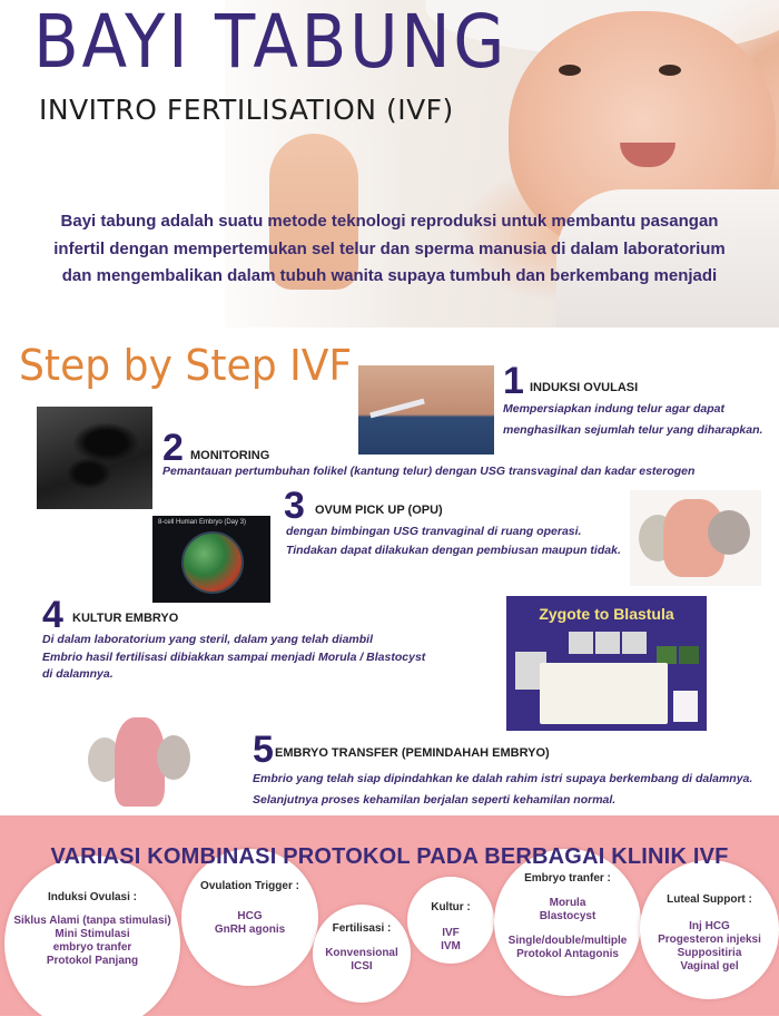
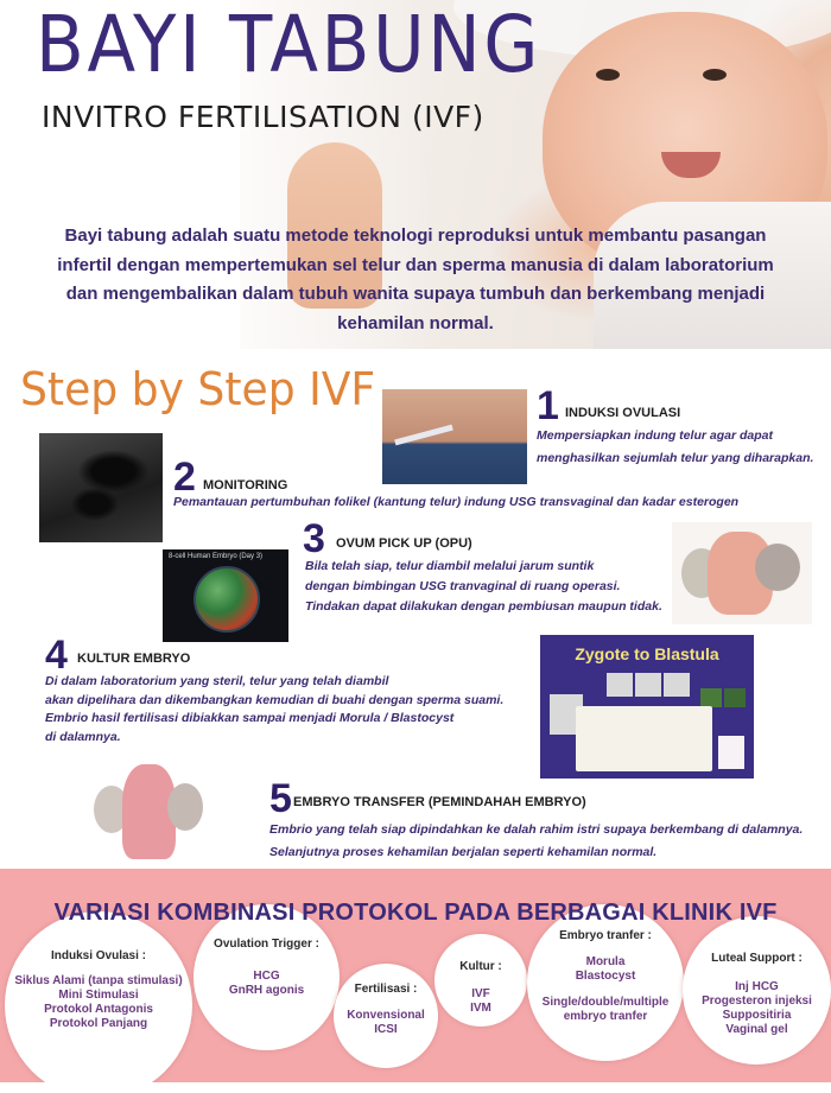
  BAYI TABUNG
  INVITRO FERTILISATION (IVF)
  Bayi tabung adalah suatu metode teknologi reproduksi untuk membantu pasangan
  infertil dengan mempertemukan sel telur dan sperma manusia di dalam laboratorium
  dan mengembalikan dalam tubuh wanita supaya tumbuh dan berkembang menjadi
+ kehamilan normal.
  Step by Step IVF
  Zygote to Blastula
  1
  INDUKSI OVULASI
  Mempersiapkan indung telur agar dapat
  menghasilkan sejumlah telur yang diharapkan.
  2
  MONITORING
- Pemantauan pertumbuhan folikel (kantung telur) dengan USG transvaginal dan kadar esterogen
+ Pemantauan pertumbuhan folikel (kantung telur) indung USG transvaginal dan kadar esterogen
  3
  OVUM PICK UP (OPU)
+ Bila telah siap, telur diambil melalui jarum suntik
  dengan bimbingan USG tranvaginal di ruang operasi.
  Tindakan dapat dilakukan dengan pembiusan maupun tidak.
  4
  KULTUR EMBRYO
- Di dalam laboratorium yang steril, dalam yang telah diambil
+ Di dalam laboratorium yang steril, telur yang telah diambil
+ akan dipelihara dan dikembangkan kemudian di buahi dengan sperma suami.
  Embrio hasil fertilisasi dibiakkan sampai menjadi Morula / Blastocyst
  di dalamnya.
  5
  EMBRYO TRANSFER (PEMINDAHAH EMBRYO)
  Embrio yang telah siap dipindahkan ke dalah rahim istri supaya berkembang di dalamnya.
  Selanjutnya proses kehamilan berjalan seperti kehamilan normal.
  Induksi Ovulasi :
  Siklus Alami (tanpa stimulasi)
  Mini Stimulasi
- embryo tranfer
+ Protokol Antagonis
  Protokol Panjang
  Ovulation Trigger :
  HCG
  GnRH agonis
  Fertilisasi :
  Konvensional
  ICSI
  Kultur :
  IVF
  IVM
  Embryo tranfer :
  Morula
  Blastocyst
  Single/double/multiple
- Protokol Antagonis
+ embryo tranfer
  Luteal Support :
  Inj HCG
  Progesteron injeksi
  Suppositiria
  Vaginal gel
  VARIASI KOMBINASI PROTOKOL PADA BERBAGAI KLINIK IVF
